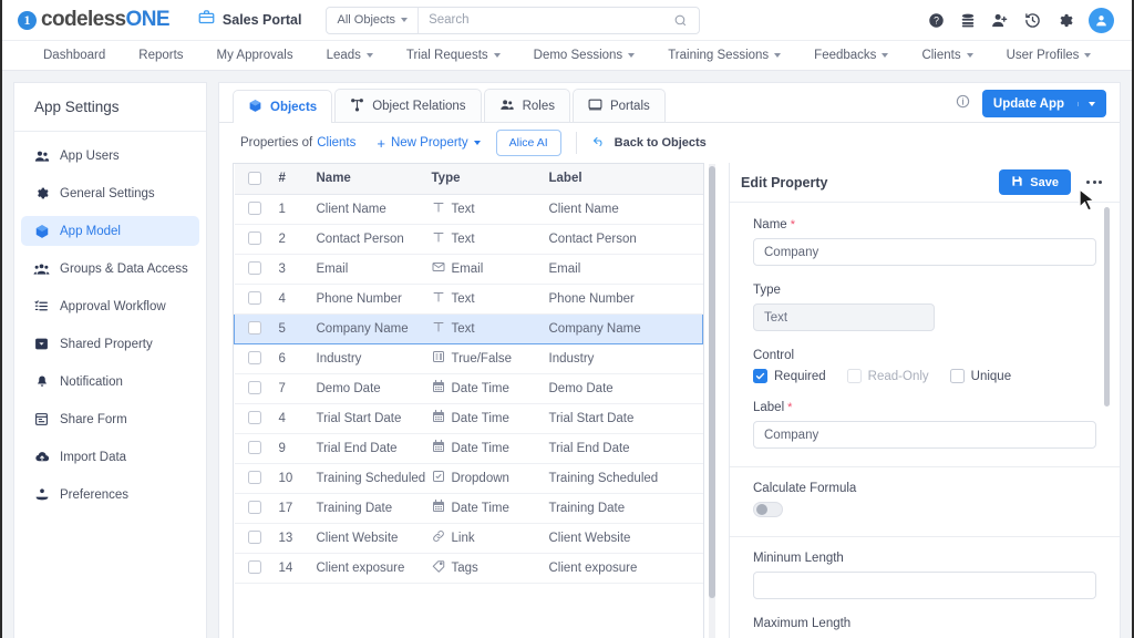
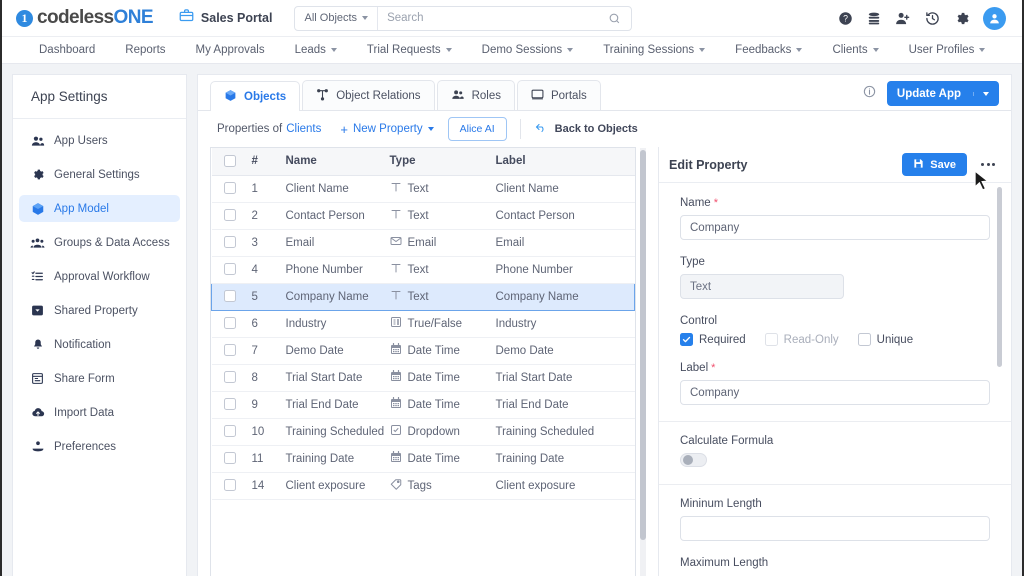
  1
  codelessONE
  Sales Portal
  All Objects
  Search
  ?
  Dashboard
  Reports
  My Approvals
  Leads
  Trial Requests
  Demo Sessions
  Training Sessions
  Feedbacks
  Clients
  User Profiles
  App Settings
  App Users
  General Settings
  App Model
  Groups & Data Access
  Approval Workflow
  Shared Property
  Notification
  Share Form
  Import Data
  Preferences
  Objects
  Object Relations
  Roles
  Portals
  Update App
  Properties of
  Clients
  +
  New Property
  Alice AI
  Back to Objects
  	#	Name	Type	Label
  	1	Client Name	Text	Client Name
  	2	Contact Person	Text	Contact Person
  	3	Email	Email	Email
  	4	Phone Number	Text	Phone Number
  	5	Company Name	Text	Company Name
  	6	Industry	True/False	Industry
  	7	Demo Date	Date Time	Demo Date
- 	4	Trial Start Date	Date Time	Trial Start Date
+ 	8	Trial Start Date	Date Time	Trial Start Date
  	9	Trial End Date	Date Time	Trial End Date
  	10	Training Scheduled	Dropdown	Training Scheduled
- 	17	Training Date	Date Time	Training Date
+ 	11	Training Date	Date Time	Training Date
- 	13	Client Website	Link	Client Website
  	14	Client exposure	Tags	Client exposure
  Edit Property
  Save
  Name
  *
  Company
  Type
  Text
  Control
  Required
  Read-Only
  Unique
  Label
  *
  Company
  Calculate Formula
  Mininum Length
  Maximum Length
